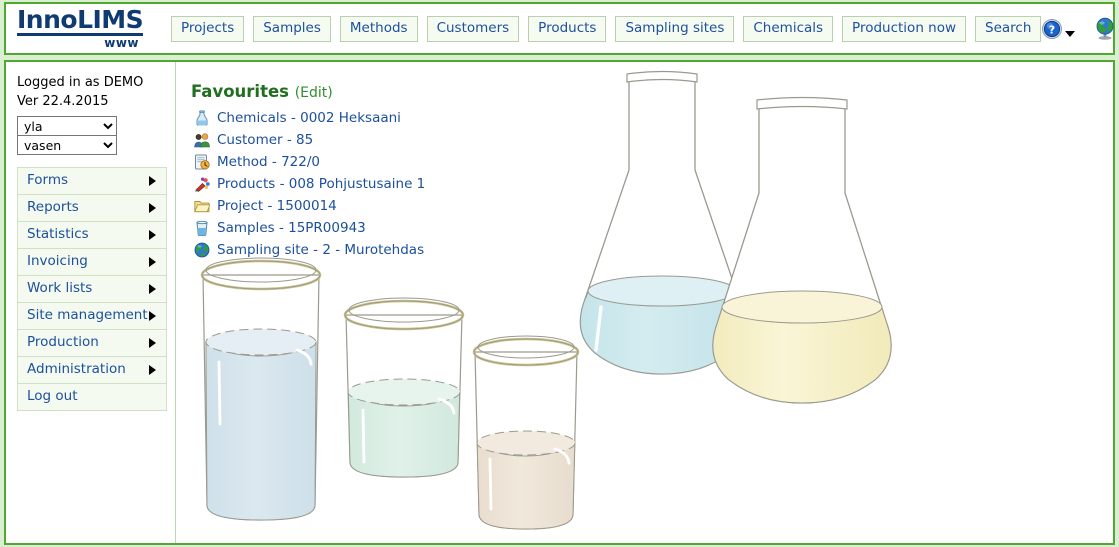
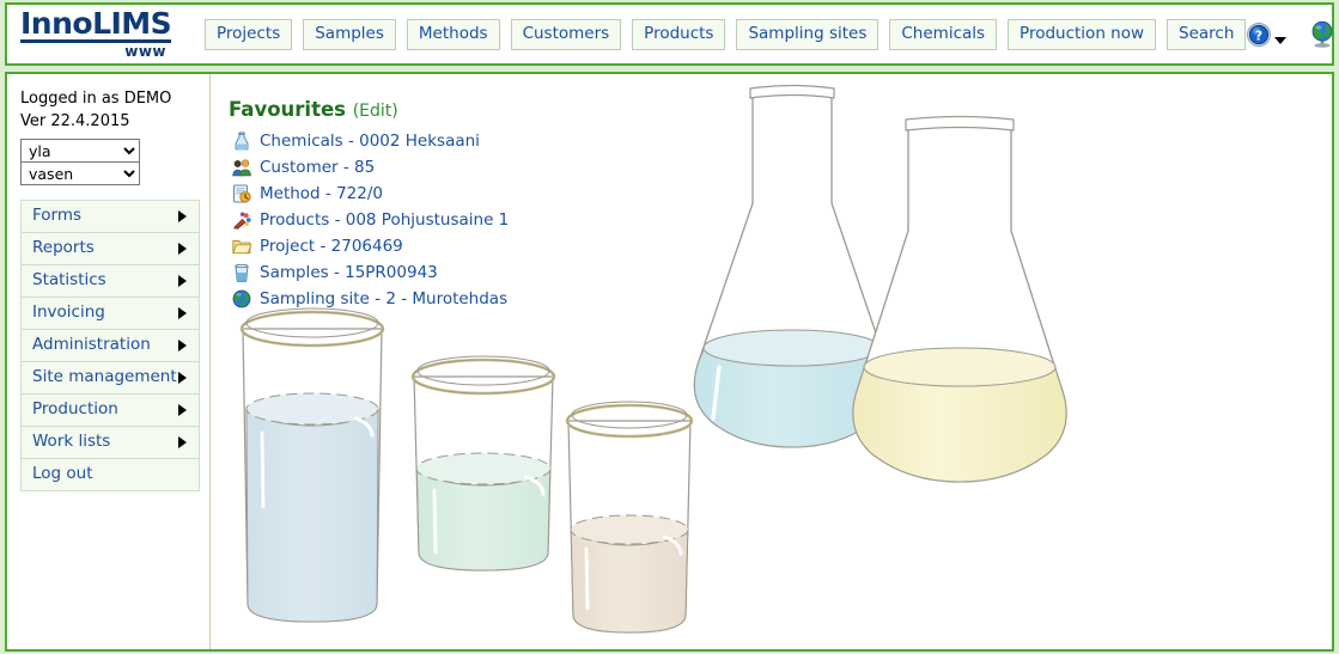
  InnoLIMS
  www
  Projects
  Samples
  Methods
  Customers
  Products
  Sampling sites
  Chemicals
  Production now
  Search
  ?
  Logged in as DEMO
  Ver 22.4.2015
  yla
  vasen
  Forms
  Reports
  Statistics
  Invoicing
- Work lists
+ Administration
  Site management
  Production
- Administration
+ Work lists
  Log out
  Favourites (Edit)
  Chemicals - 0002 Heksaani
  Customer - 85
  Method - 722/0
  Products - 008 Pohjustusaine 1
- Project - 1500014
+ Project - 2706469
  Samples - 15PR00943
  Sampling site - 2 - Murotehdas
